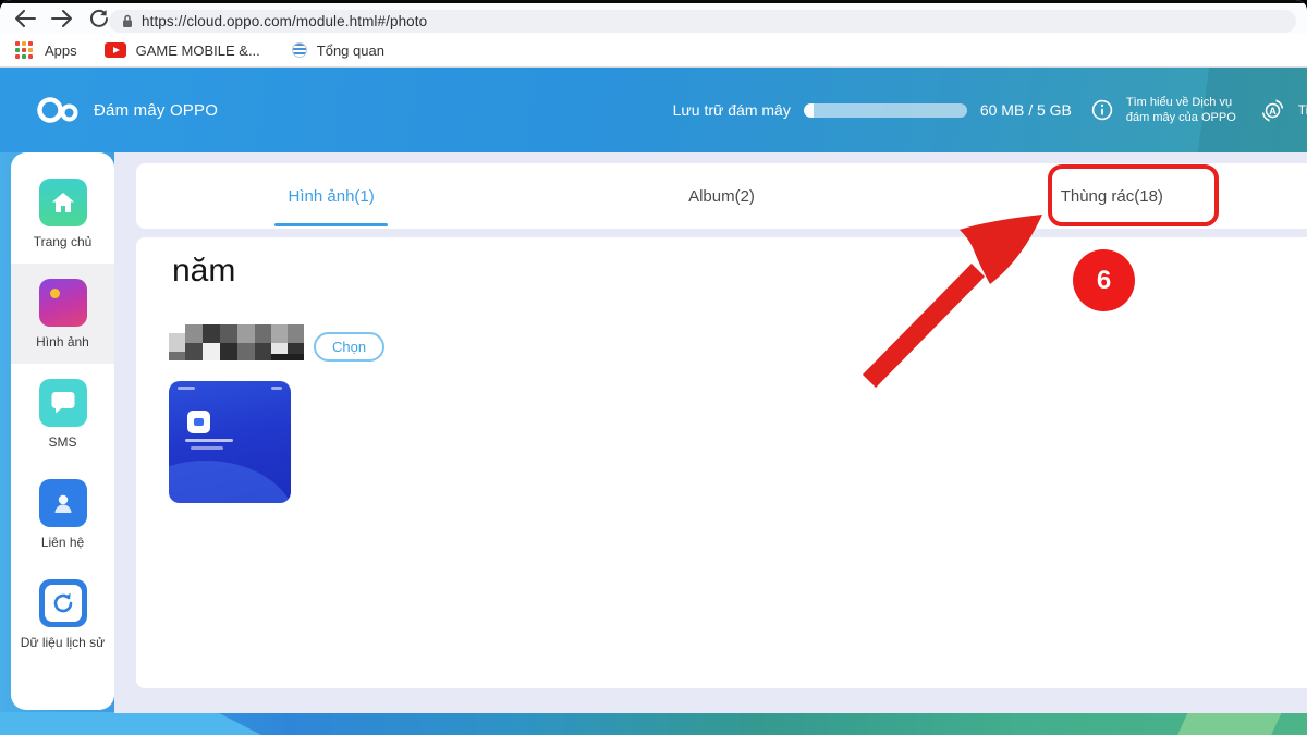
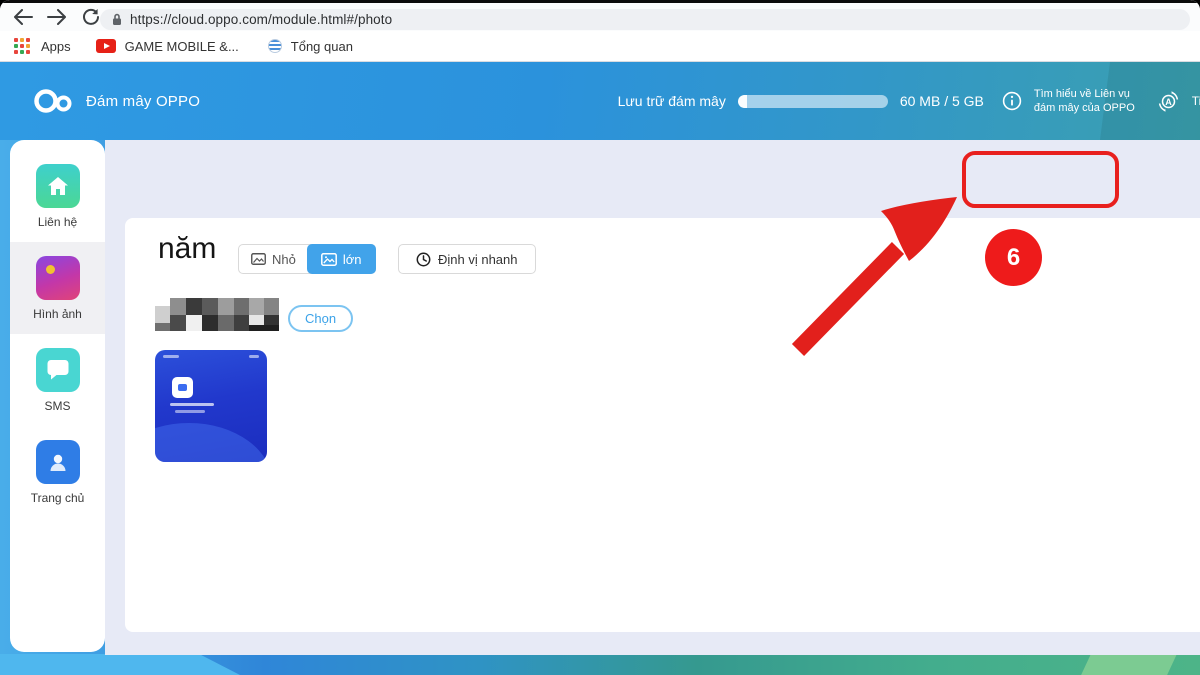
  https://cloud.oppo.com/module.html#/photo
  Apps
  GAME MOBILE &...
  Tổng quan
  Đám mây OPPO
  Lưu trữ đám mây
  60 MB / 5 GB
- Tìm hiểu về Dịch vụ
+ Tìm hiểu về Liên vụ
  đám mây của OPPO
  A
- Trang chủ
+ Liên hệ
  Hình ảnh
  SMS
- Liên hệ
+ Trang chủ
- Dữ liệu lịch sử
- Hình ảnh(1)
- Album(2)
- Thùng rác(18)
  năm
+ Nhỏ
+ lớn
+ Định vị nhanh
  Chọn
  6
